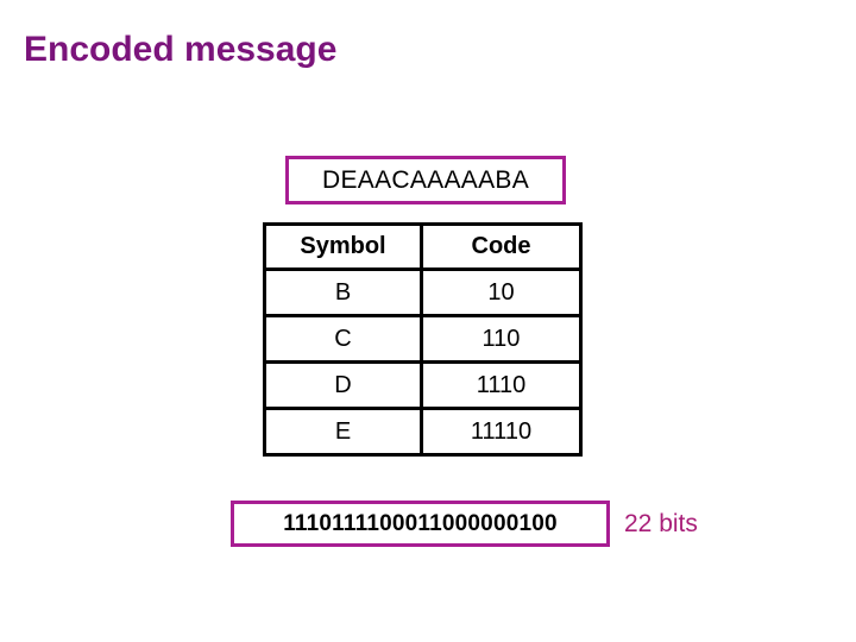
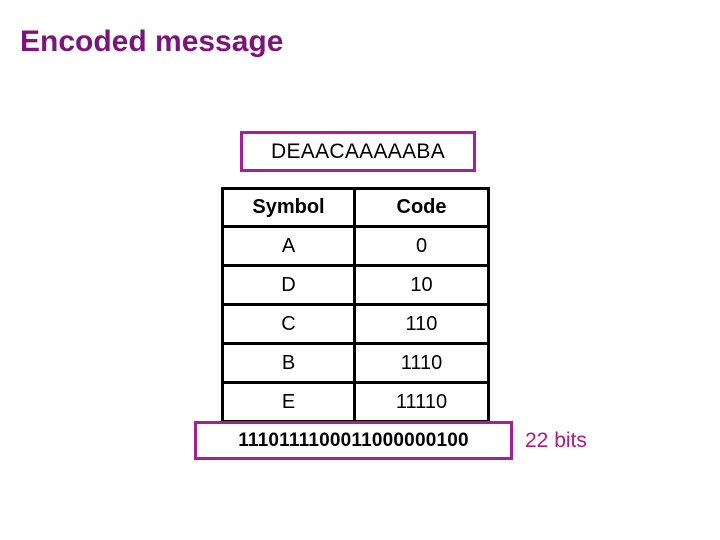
  Encoded message
  DEAACAAAAABA
  Symbol	Code
+ A	0
- B	10
+ D	10
  C	110
- D	1110
+ B	1110
  E	11110
  1110111100011000000100
  22 bits
